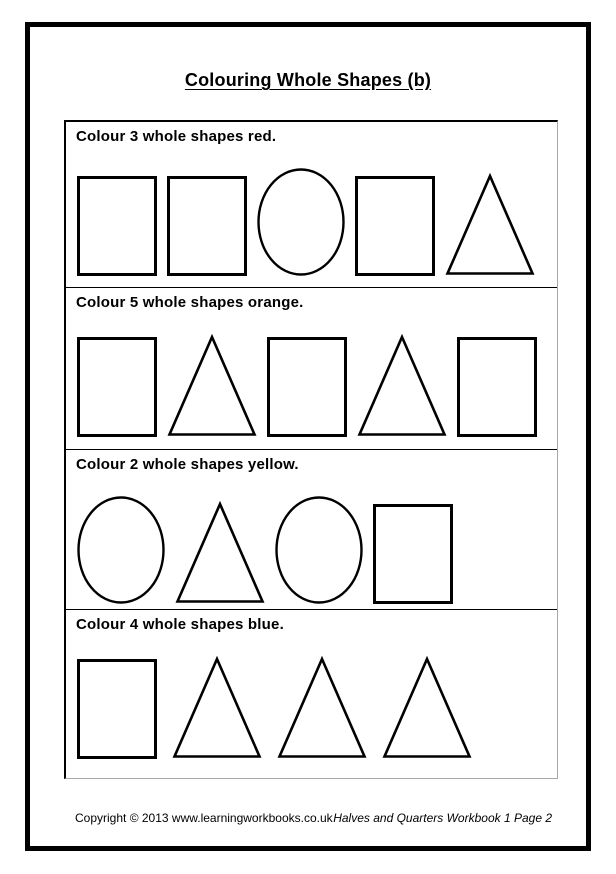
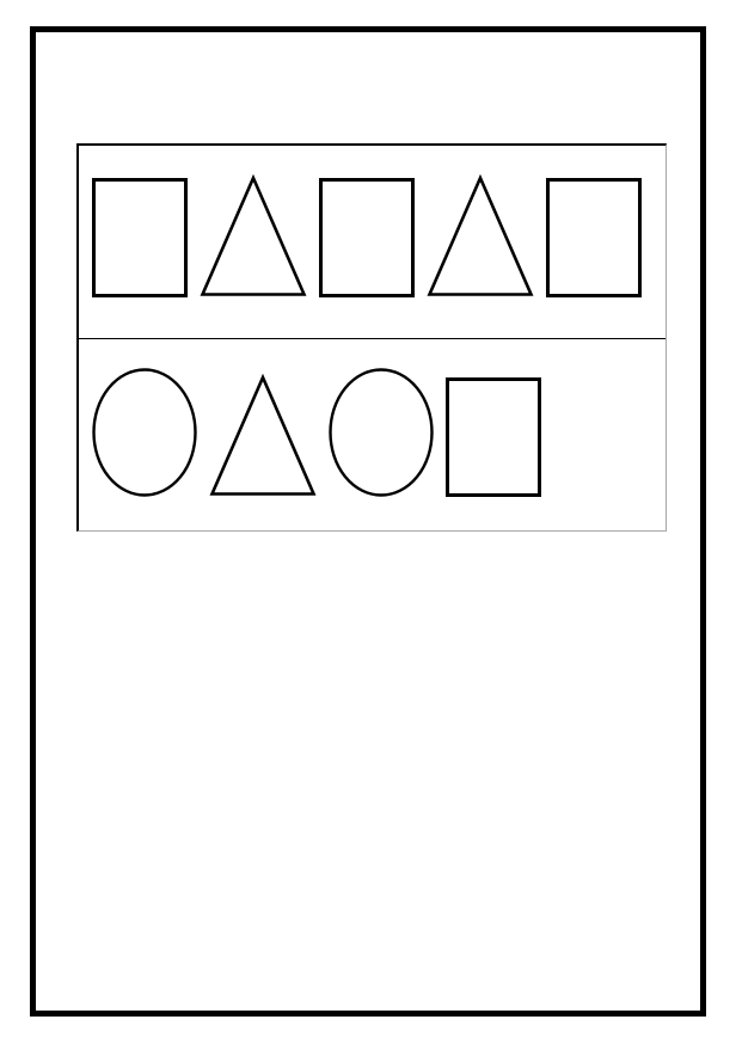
- Colouring Whole Shapes (b)
- Colour 3 whole shapes red.
- Colour 5 whole shapes orange.
- Colour 2 whole shapes yellow.
- Colour 4 whole shapes blue.
- Copyright © 2013 www.learningworkbooks.co.uk
- Halves and Quarters Workbook 1 Page 2
